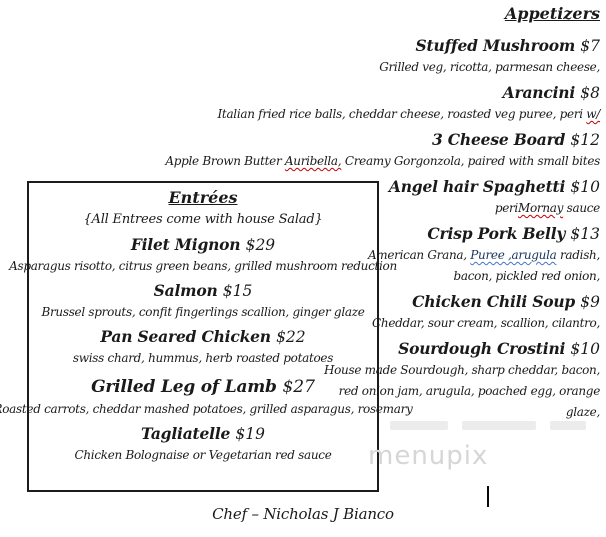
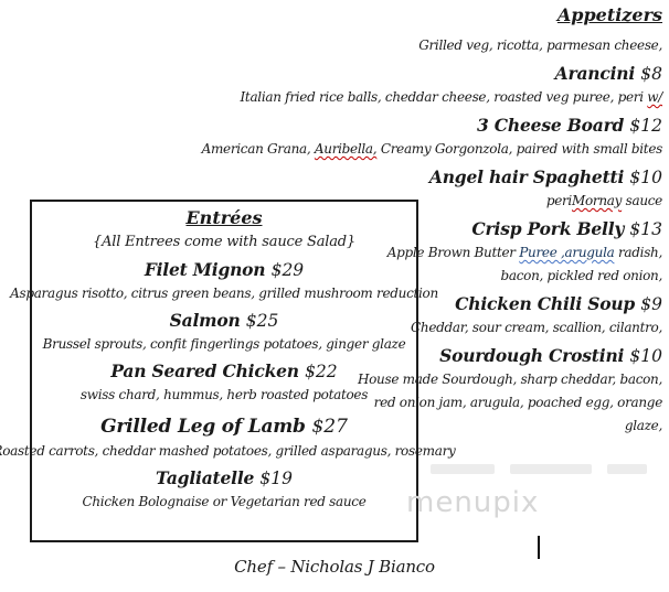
  Appetizers
- Stuffed Mushroom $7
  Grilled veg, ricotta, parmesan cheese,
  Arancini $8
  Italian fried rice balls, cheddar cheese, roasted veg puree, peri w/
  3 Cheese Board $12
- Apple Brown Butter Auribella, Creamy Gorgonzola, paired with small bites
+ American Grana, Auribella, Creamy Gorgonzola, paired with small bites
  Angel hair Spaghetti $10
  periMornay sauce
  Crisp Pork Belly $13
- American Grana, Puree ,arugula radish,
+ Apple Brown Butter Puree ,arugula radish,
  bacon, pickled red onion,
  Chicken Chili Soup $9
  Cheddar, sour cream, scallion, cilantro,
  Sourdough Crostini $10
  House made Sourdough, sharp cheddar, bacon,
  red onion jam, arugula, poached egg, orange
  glaze,
  Entrées
- {All Entrees come with house Salad}
+ {All Entrees come with sauce Salad}
  Filet Mignon $29
  Asparagus risotto, citrus green beans, grilled mushroom reduction
- Salmon $15
+ Salmon $25
- Brussel sprouts, confit fingerlings scallion, ginger glaze
+ Brussel sprouts, confit fingerlings potatoes, ginger glaze
  Pan Seared Chicken $22
  swiss chard, hummus, herb roasted potatoes
  Grilled Leg of Lamb $27
  oasted carrots, cheddar mashed potatoes, grilled asparagus, rosemary
  Tagliatelle $19
  Chicken Bolognaise or Vegetarian red sauce
  menupix
  Chef – Nicholas J Bianco
